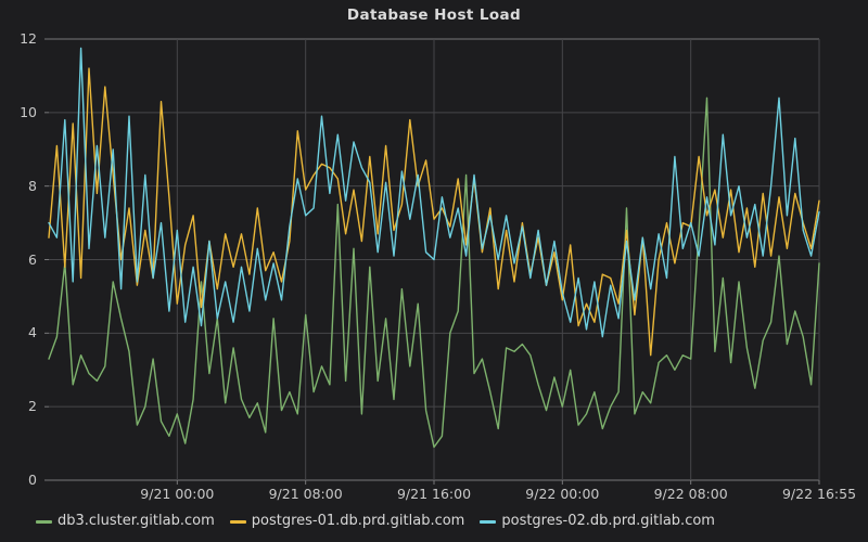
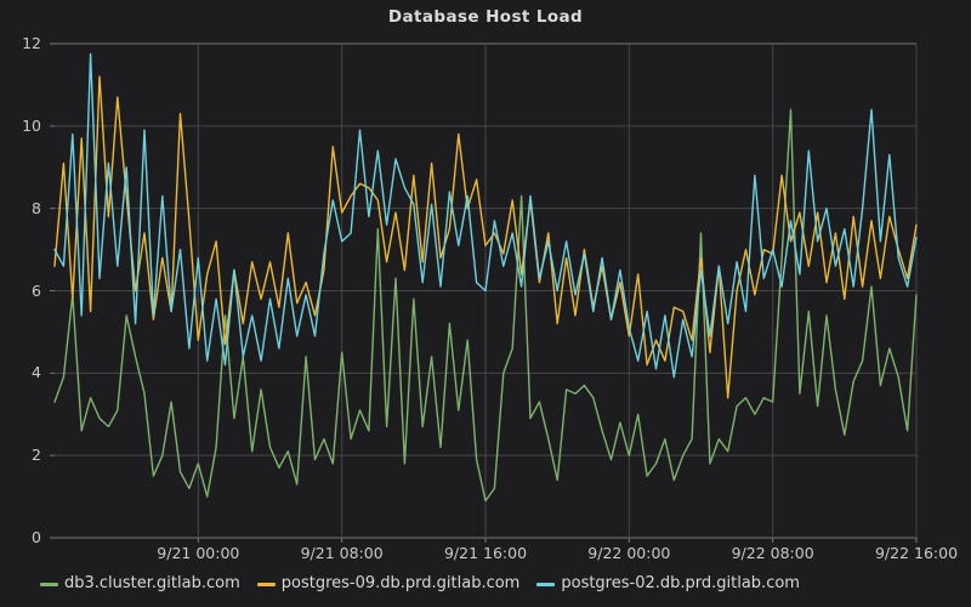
  Database Host Load
  0
  2
  4
  6
  8
  10
  12
  9/21 00:00
  9/21 08:00
  9/21 16:00
  9/22 00:00
  9/22 08:00
- 9/22 16:55
+ 9/22 16:00
  db3.cluster.gitlab.com
- postgres-01.db.prd.gitlab.com
+ postgres-09.db.prd.gitlab.com
  postgres-02.db.prd.gitlab.com
